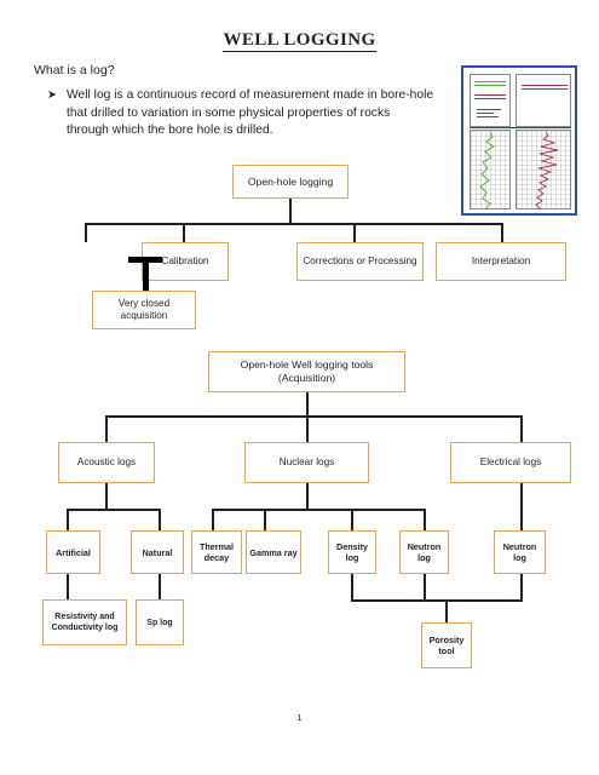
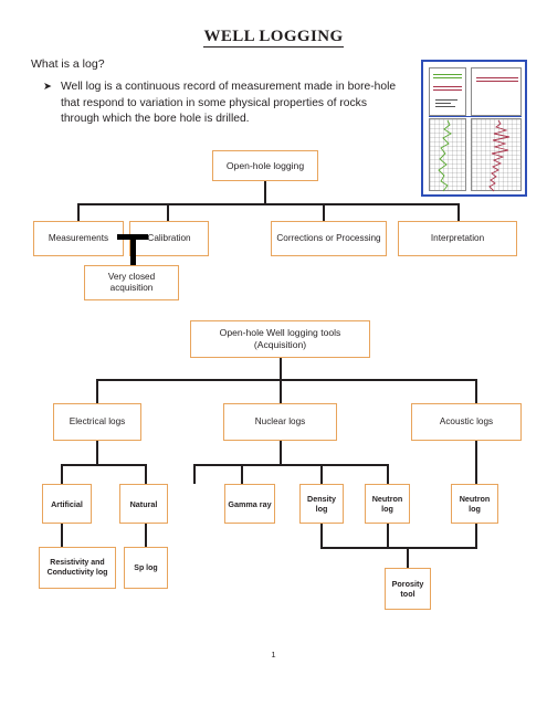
  WELL LOGGING
  What is a log?
  ➤
- Well log is a continuous record of measurement made in bore-hole that drilled to variation in some physical properties of rocks through which the bore hole is drilled.
+ Well log is a continuous record of measurement made in bore-hole that respond to variation in some physical properties of rocks through which the bore hole is drilled.
  Open-hole logging
+ Measurements
  Calibration
  Corrections or Processing
  Interpretation
  Very closed acquisition
  Open-hole Well logging tools
  (Acquisition)
- Acoustic logs
+ Electrical logs
  Nuclear logs
- Electrical logs
+ Acoustic logs
  Artificial
  Natural
- Thermal decay
  Gamma ray
  Density log
  Neutron log
  Neutron log
  Porosity tool
  1
